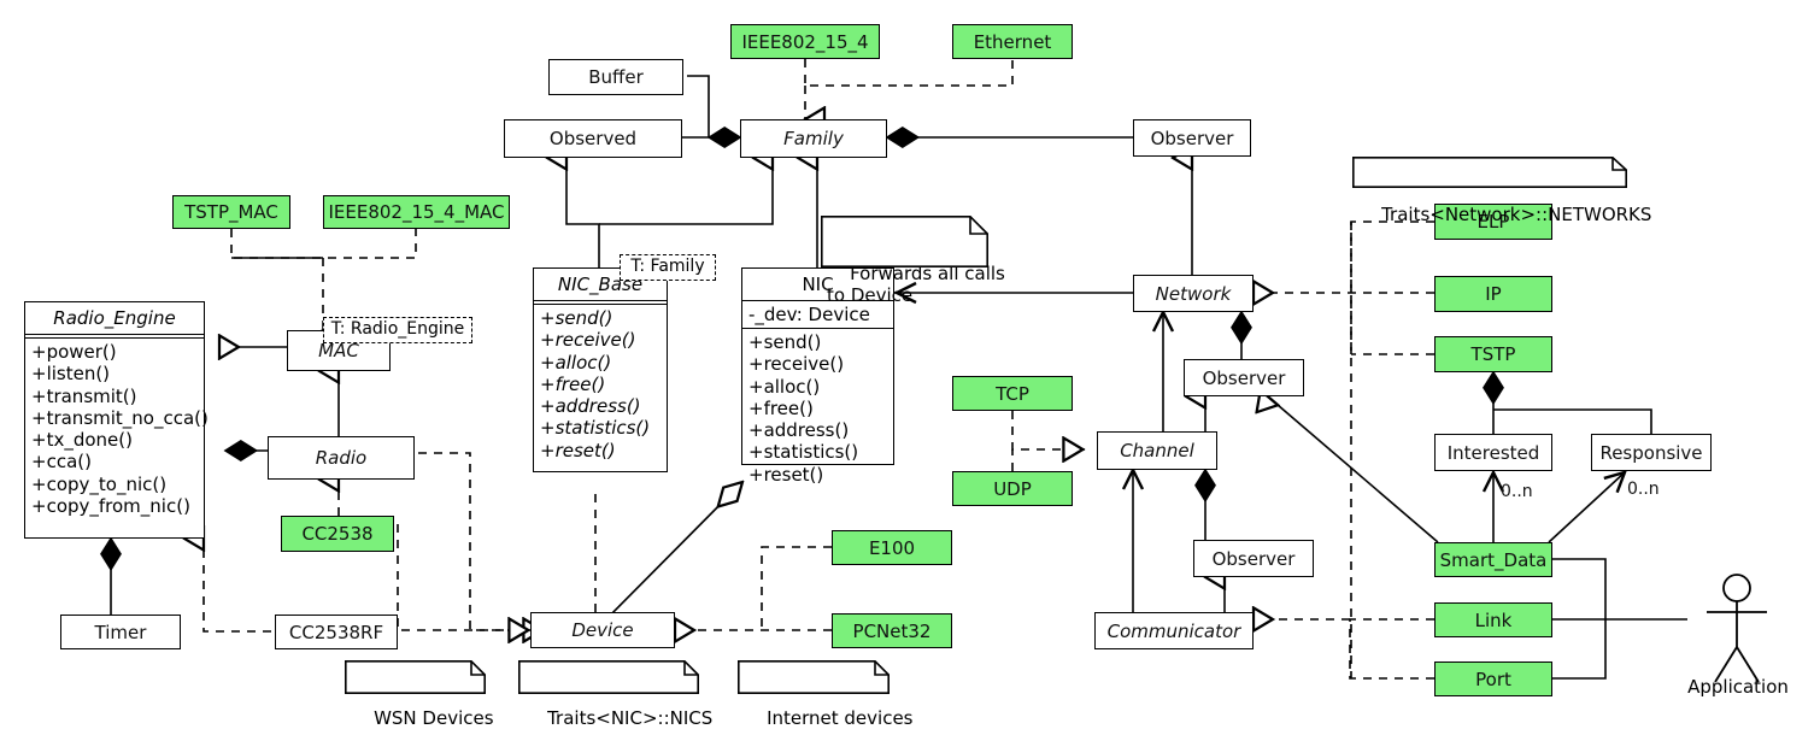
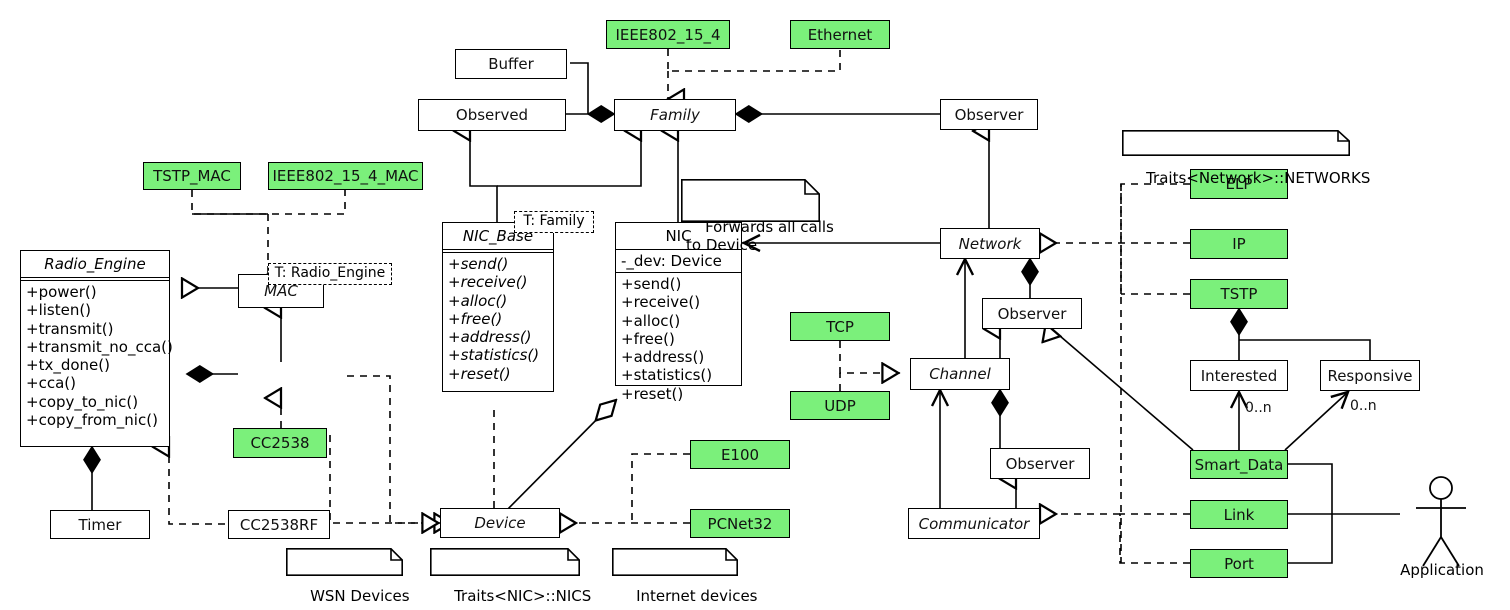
  Radio_Engine
  +power()
  +listen()
  +transmit()
  +transmit_no_cca
  +tx_done()
  +cca()
  +copy_to_nic()
  +copy_from_nic()
  MAC
  T: Radio_Engine
- Radio
  TSTP_MAC
  IEEE802_15_4_MAC
  CC2538
  Timer
  CC2538RF
  Buffer
  Observed
  Family
  Observer
  IEEE802_15_4
  Ethernet
  NIC_Base
  +send()
  +receive()
  +alloc()
  +free()
  +address()
  +statistics()
  +reset()
  T: Family
  -_dev: Dvice
  +send()
  +receive()
  +alloc()
  +free()
  +address()
  +statistics()
  +reset()
  Forwards all calls
  to Device
  Device
  E100
  PCNet32
  WSN Devices
  Traits<NIC>::NICS
  Internet devices
  Network
  Observer
  Channel
  Observer
  Communicator
  TCP
  UDP
  Traits<Network>::NETWORKS
  ELP
  IP
  TSTP
  Interested
  Responsive
  0..n
  0..n
  Smart_Data
  Link
  Port
  Application
